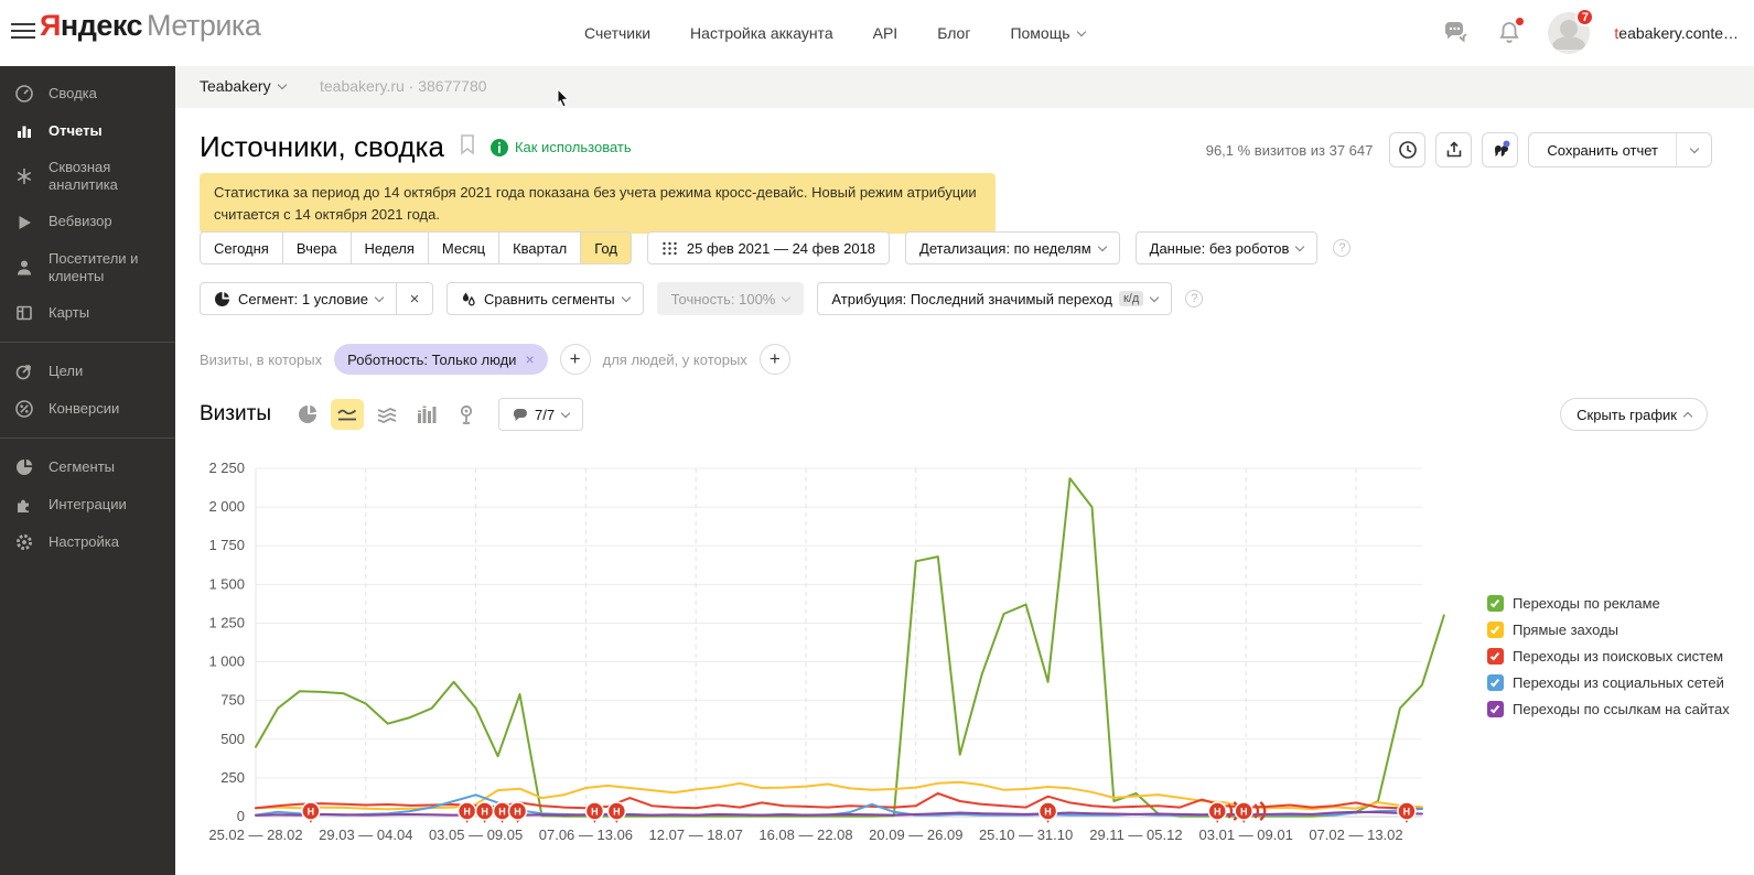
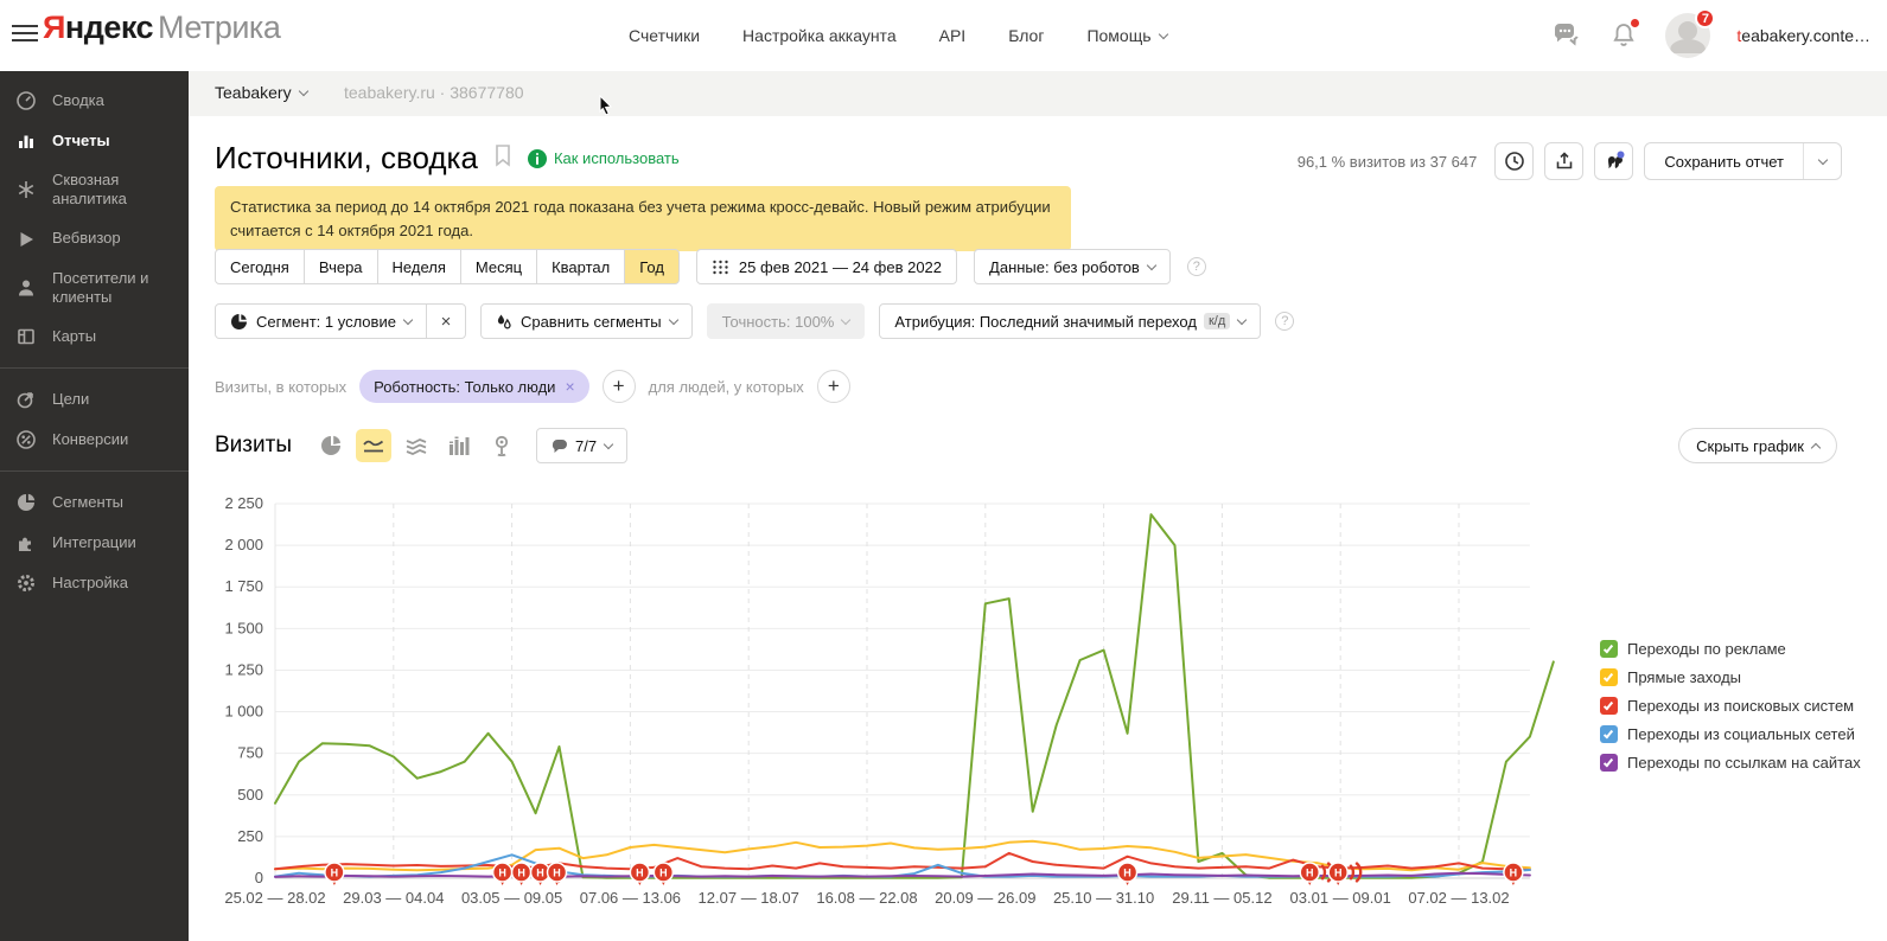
  Яндекс Метрика
  Счетчики
  Настройка аккаунта
  API
  Блог
  Помощь
  7
  teabakery.conte…
  Сводка
  Отчеты
  Сквозная аналитика
  Вебвизор
  Посетители и клиенты
  Карты
  Цели
  Конверсии
  Сегменты
  Интеграции
  Настройка
  Teabakery
  teabakery.ru · 38677780
  Источники, сводка
  Как использовать
  96,1 % визитов из 37 647
  Сохранить отчет
  Статистика за период до 14 октября 2021 года показана без учета режима кросс-девайс. Новый режим атрибуции считается с 14 октября 2021 года.
  Сегодня
  Вчера
  Неделя
  Месяц
  Квартал
  Год
- 25 фев 2021 — 24 фев 2018
+ 25 фев 2021 — 24 фев 2022
- Детализация: по неделям
  Данные: без роботов
  ?
  Сегмент: 1 условие
  ×
  Сравнить сегменты
  Точность: 100%
  Атрибуция: Последний значимый переход
  к/д
  ?
  Визиты, в которых
  Роботность: Только люди
  ×
  +
  для людей, у которых
  +
  Визиты
  7/7
  Скрыть график
  0
  250
  500
  750
  1 000
  1 250
  1 500
  1 750
  2 000
  2 250
  25.02 — 28.02
  29.03 — 04.04
  03.05 — 09.05
  07.06 — 13.06
  12.07 — 18.07
  16.08 — 22.08
  20.09 — 26.09
  25.10 — 31.10
  29.11 — 05.12
  03.01 — 09.01
  07.02 — 13.02
  Н
  Н
  Н
  Н
  Н
  Н
  Н
  Н
  Н
  Н
  Н
  Переходы по рекламе
  Прямые заходы
  Переходы из поисковых систем
  Переходы из социальных сетей
  Переходы по ссылкам на сайтах
